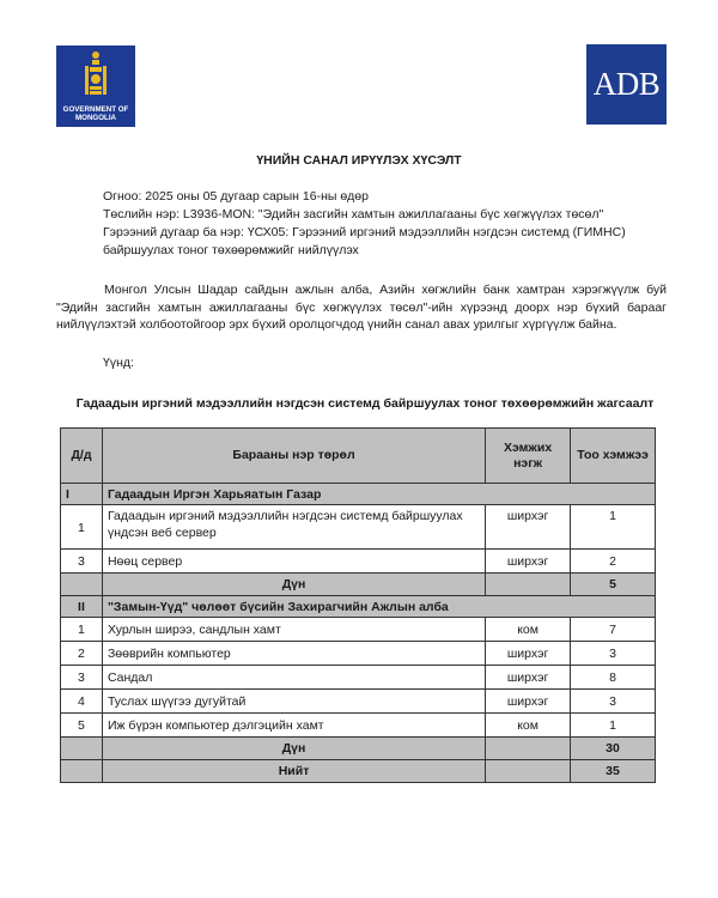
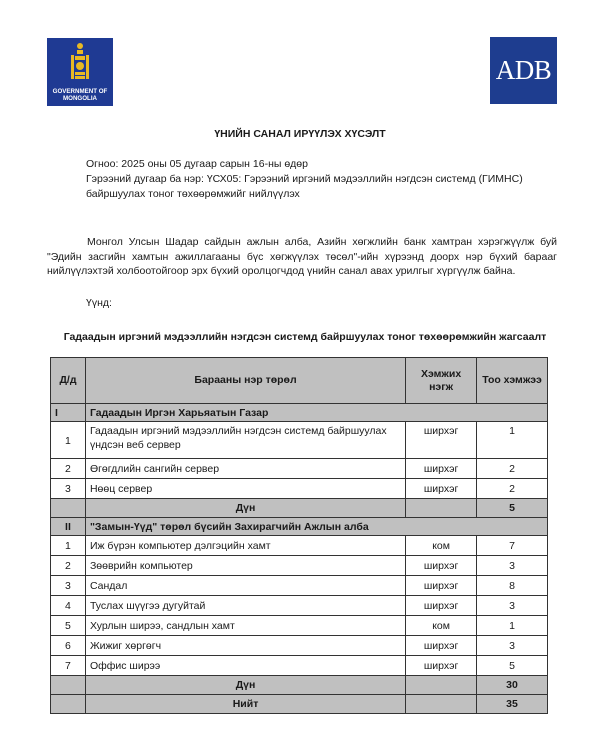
  ADB
  ҮНИЙН САНАЛ ИРҮҮЛЭХ ХҮСЭЛТ
  Огноо: 2025 оны 05 дугаар сарын 16-ны өдөр
- Төслийн нэр: L3936-MON: "Эдийн засгийн хамтын ажиллагааны бүс хөгжүүлэх төсөл"
  Гэрээний дугаар ба нэр: ҮСХ05: Гэрээний иргэний мэдээллийн нэгдсэн системд (ГИМНС)
  байршуулах тоног төхөөрөмжийг нийлүүлэх
  Монгол Улсын Шадар сайдын ажлын алба, Азийн хөгжлийн банк хамтран хэрэгжүүлж буй "Эдийн засгийн хамтын ажиллагааны бүс хөгжүүлэх төсөл"-ийн хүрээнд доорх нэр бүхий барааг нийлүүлэхтэй холбоотойгоор эрх бүхий оролцогчдод үнийн санал авах урилгыг хүргүүлж байна.
  Үүнд:
  Гадаадын иргэний мэдээллийн нэгдсэн системд байршуулах тоног төхөөрөмжийн жагсаалт
  Д/д	Барааны нэр төрөл	Хэмжих нэгж	Тоо хэмжээ
  I	Гадаадын Иргэн Харьяатын Газар
  1	Гадаадын иргэний мэдээллийн нэгдсэн системд байршуулах үндсэн веб сервер	ширхэг	1
+ 2	Өгөгдлийн сангийн сервер	ширхэг	2
  3	Нөөц сервер	ширхэг	2
  	Дүн		5
- II	"Замын-Үүд" чөлөөт бүсийн Захирагчийн Ажлын алба
+ II	"Замын-Үүд" төрөл бүсийн Захирагчийн Ажлын алба
- 1	Хурлын ширээ, сандлын хамт	ком	7
+ 1	Иж бүрэн компьютер дэлгэцийн хамт	ком	7
  2	Зөөврийн компьютер	ширхэг	3
  3	Сандал	ширхэг	8
  4	Туслах шүүгээ дугуйтай	ширхэг	3
- 5	Иж бүрэн компьютер дэлгэцийн хамт	ком	1
+ 5	Хурлын ширээ, сандлын хамт	ком	1
+ 6	Жижиг хөргөгч	ширхэг	3
+ 7	Оффис ширээ	ширхэг	5
  	Дүн		30
  	Нийт		35
